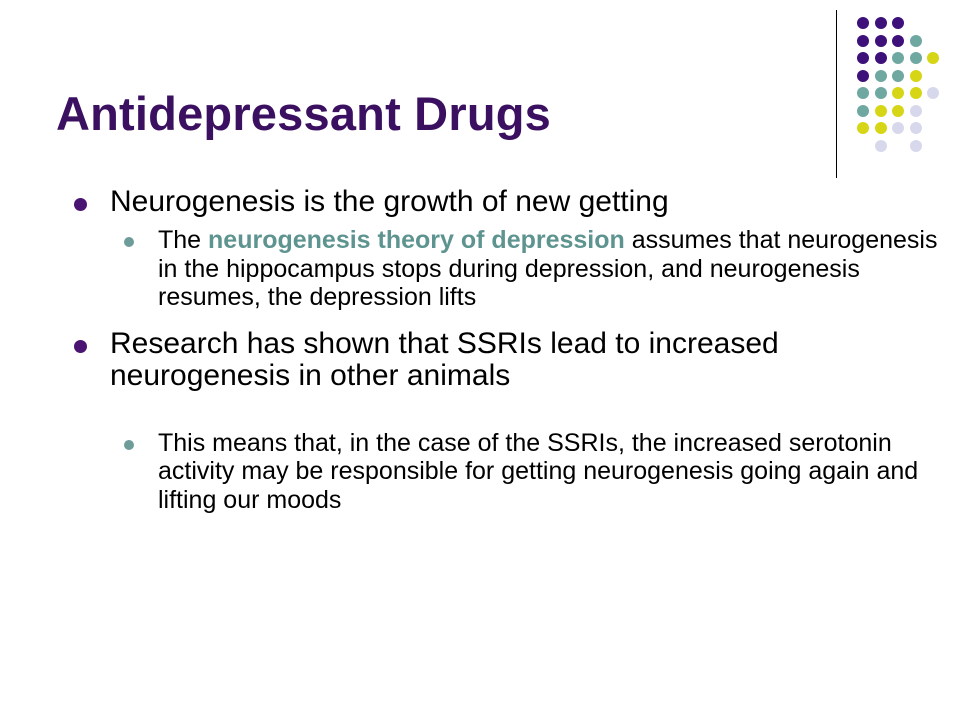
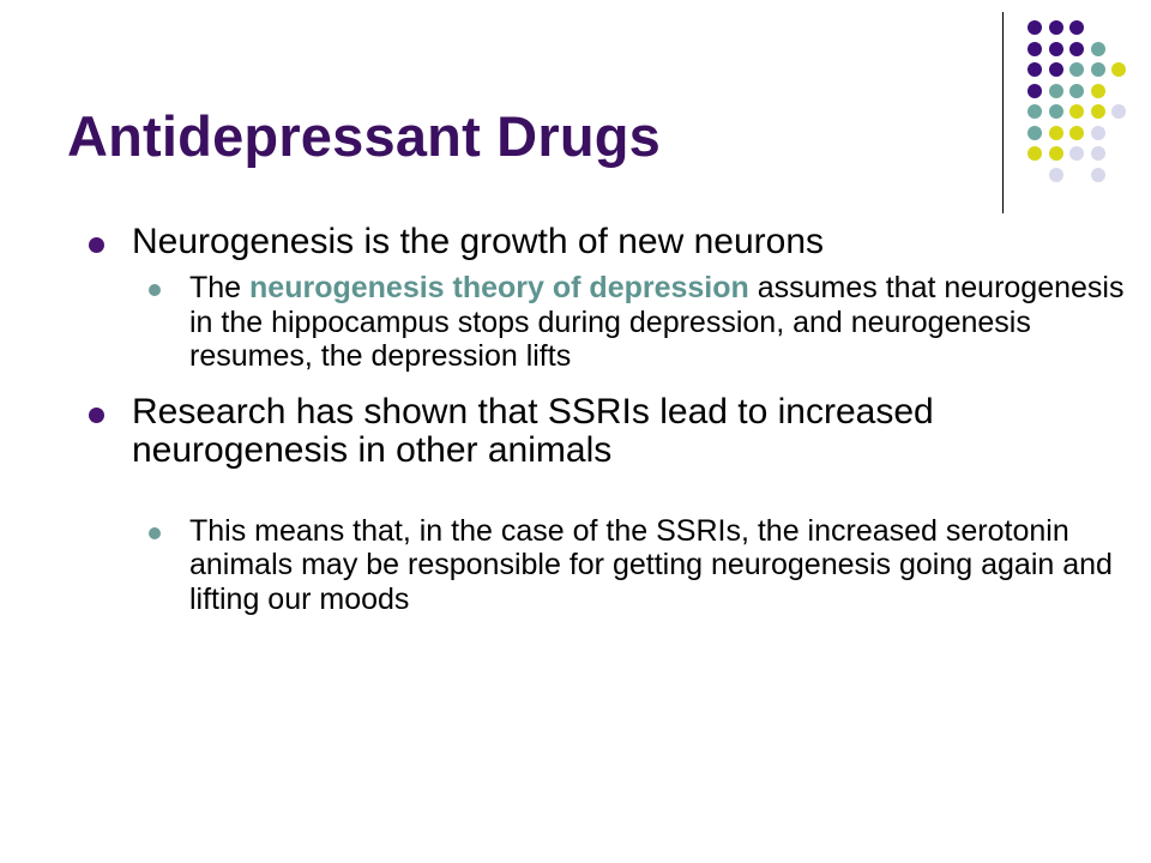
  Antidepressant Drugs
- Neurogenesis is the growth of new getting
+ Neurogenesis is the growth of new neurons
  The neurogenesis theory of depression assumes that neurogenesis in the hippocampus stops during depression, and neurogenesis resumes, the depression lifts
  Research has shown that SSRIs lead to increased neurogenesis in other animals
- This means that, in the case of the SSRIs, the increased serotonin activity may be responsible for getting neurogenesis going again and lifting our moods
+ This means that, in the case of the SSRIs, the increased serotonin animals may be responsible for getting neurogenesis going again and lifting our moods
